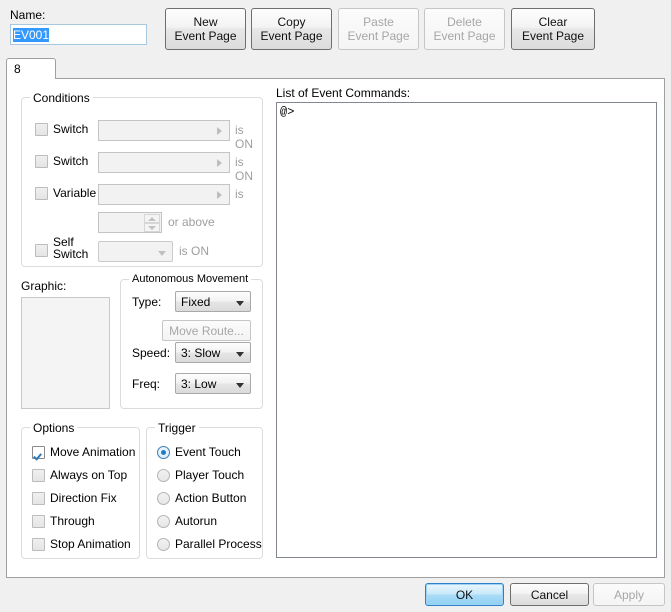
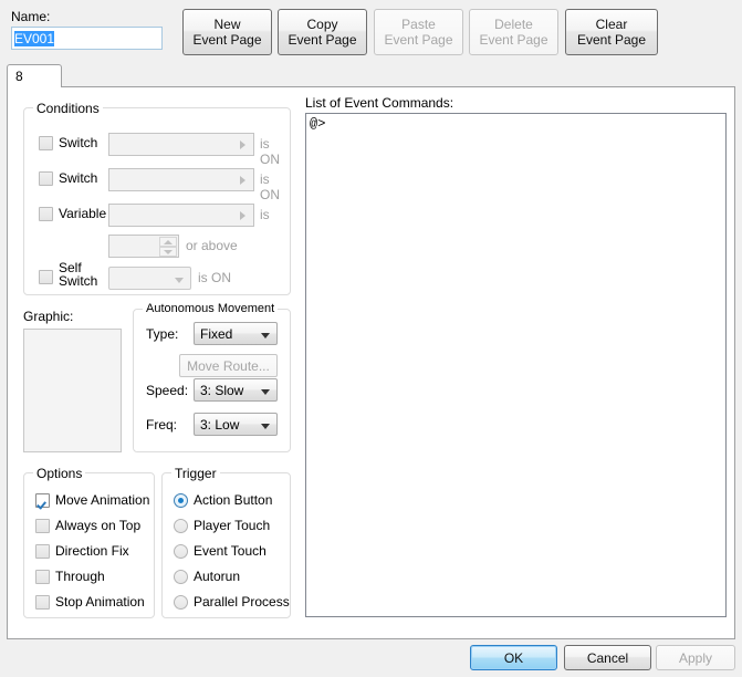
  Name:
  EV001
  New
  Event Page
  Copy
  Event Page
  Paste
  Event Page
  Delete
  Event Page
  Clear
  Event Page
  8
  Conditions
  Switch
  is ON
  Switch
  is ON
  Variable
  is
  or above
  Self
  Switch
  is ON
  Graphic:
  Autonomous Movement
  Type:
  Fixed
  Move Route...
  Speed:
  3: Slow
  Freq:
  3: Low
  Options
  Move Animation
  Always on Top
  Direction Fix
  Through
  Stop Animation
  Trigger
- Event Touch
+ Action Button
  Player Touch
- Action Button
+ Event Touch
  Autorun
  Parallel Process
  List of Event Commands:
  @>
  OK
  Cancel
  Apply
